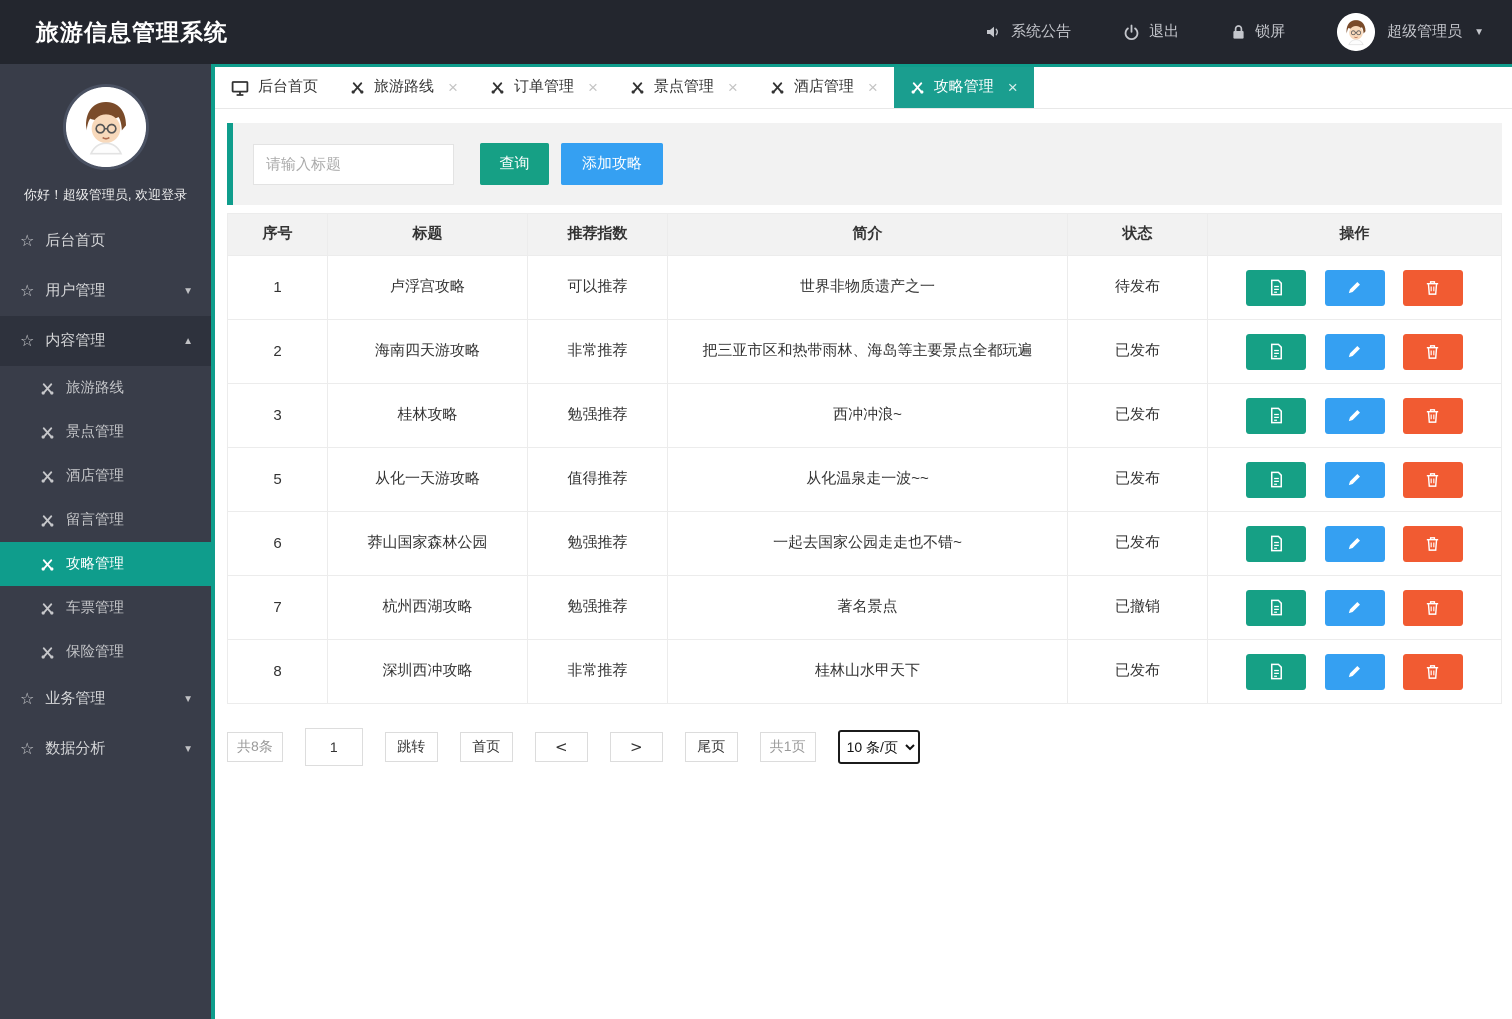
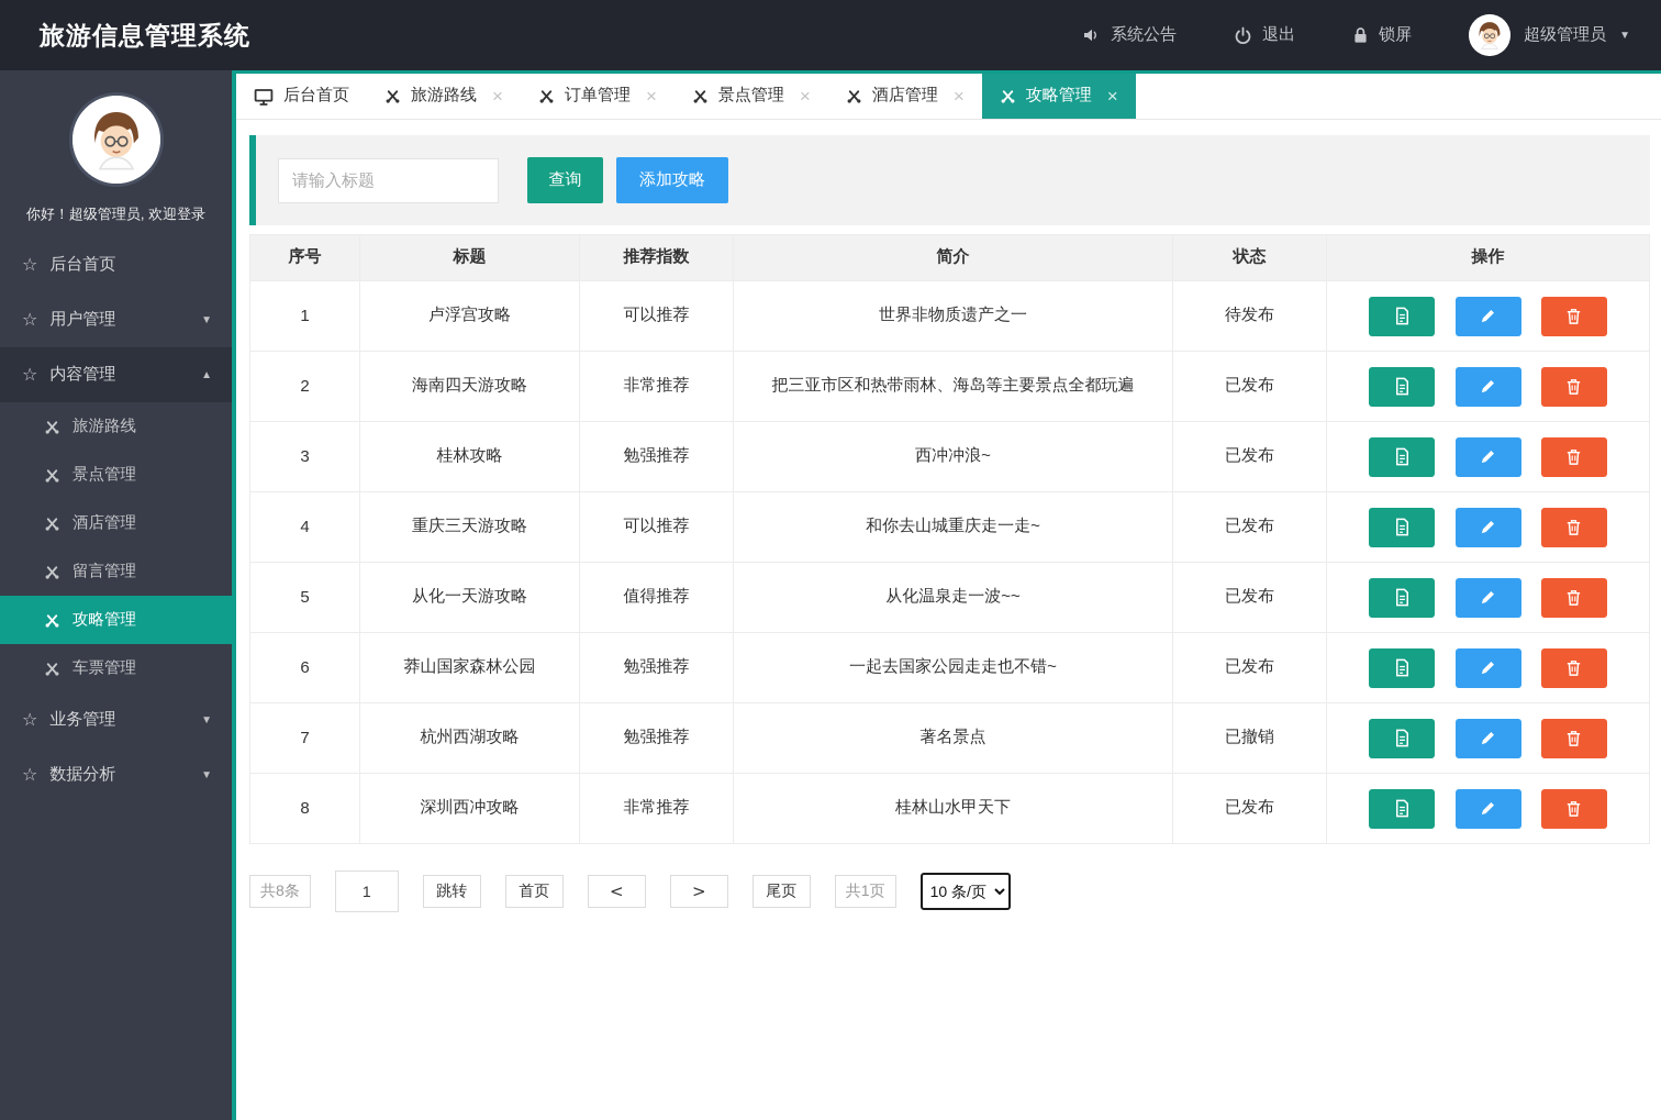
  旅游信息管理系统
  系统公告
  退出
  锁屏
  超级管理员
  ▼
  你好！超级管理员, 欢迎登录
  ☆
  后台首页
  ☆
  用户管理
  ▼
  ☆
  内容管理
  ▲
  旅游路线
  景点管理
  酒店管理
  留言管理
  攻略管理
  车票管理
- 保险管理
  ☆
  业务管理
  ▼
  ☆
  数据分析
  ▼
  后台首页
  旅游路线
  ×
  订单管理
  ×
  景点管理
  ×
  酒店管理
  ×
  攻略管理
  ×
  请输入标题
  查询
  添加攻略
  序号	标题	推荐指数	简介	状态	操作
  1	卢浮宫攻略	可以推荐	世界非物质遗产之一	待发布
  2	海南四天游攻略	非常推荐	把三亚市区和热带雨林、海岛等主要景点全都玩遍	已发布
  3	桂林攻略	勉强推荐	西冲冲浪~	已发布
+ 4	重庆三天游攻略	可以推荐	和你去山城重庆走一走~	已发布
  5	从化一天游攻略	值得推荐	从化温泉走一波~~	已发布
  6	莽山国家森林公园	勉强推荐	一起去国家公园走走也不错~	已发布
  7	杭州西湖攻略	勉强推荐	著名景点	已撤销
  8	深圳西冲攻略	非常推荐	桂林山水甲天下	已发布
  共8条
  1
  跳转
  首页
  <
  >
  尾页
  共1页
  10 条/页
